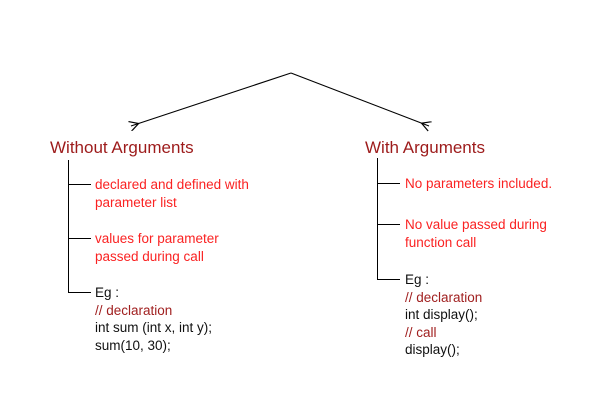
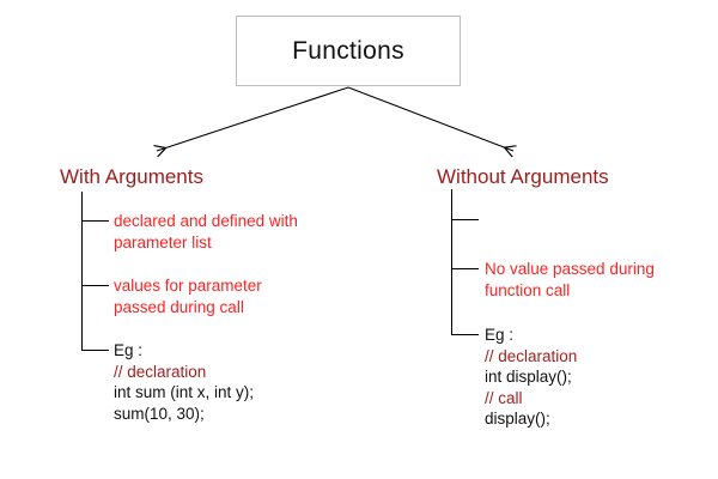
+ Functions
- Without Arguments
+ With Arguments
  declared and defined with
  parameter list
  values for parameter
  passed during call
  Eg :
  // declaration
  int sum (int x, int y);
  sum(10, 30);
- With Arguments
+ Without Arguments
- No parameters included.
  No value passed during
  function call
  Eg :
  // declaration
  int display();
  // call
  display();
